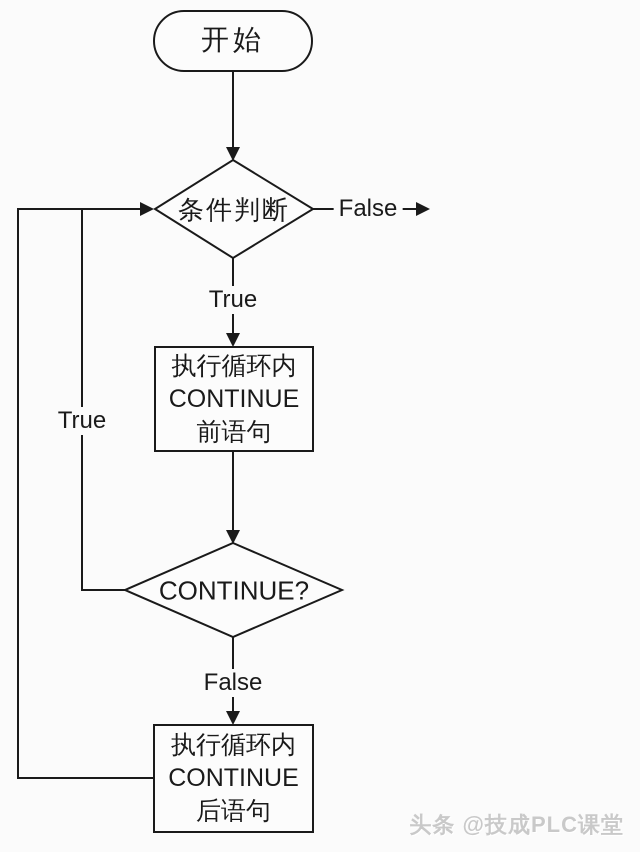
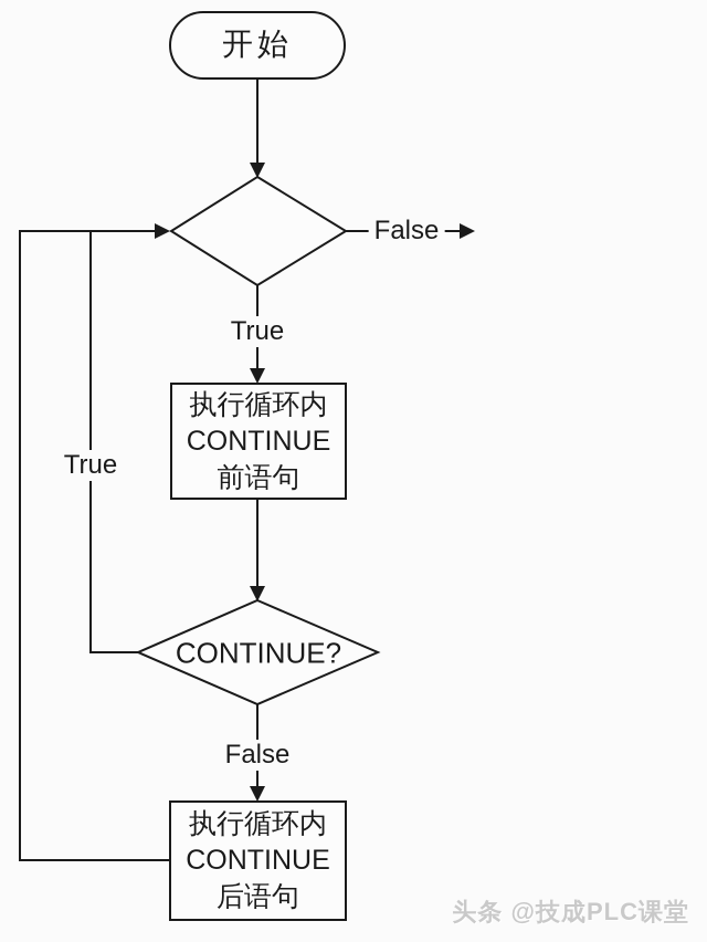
  开始
- 条件判断
  执行循环内
  CONTINUE
  前语句
  CONTINUE?
  执行循环内
  CONTINUE
  后语句
  False
  True
  True
  False
  头条 @技成PLC课堂
